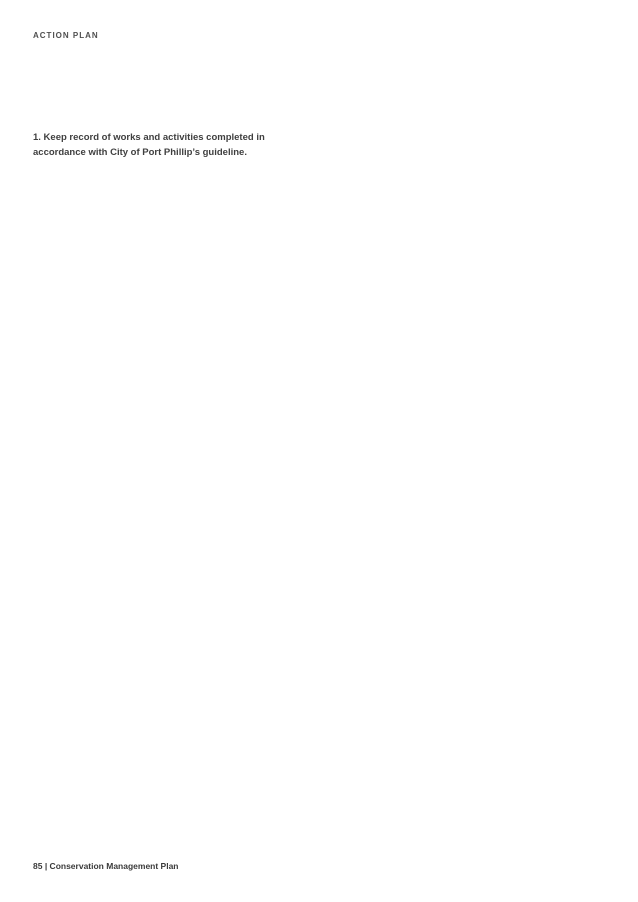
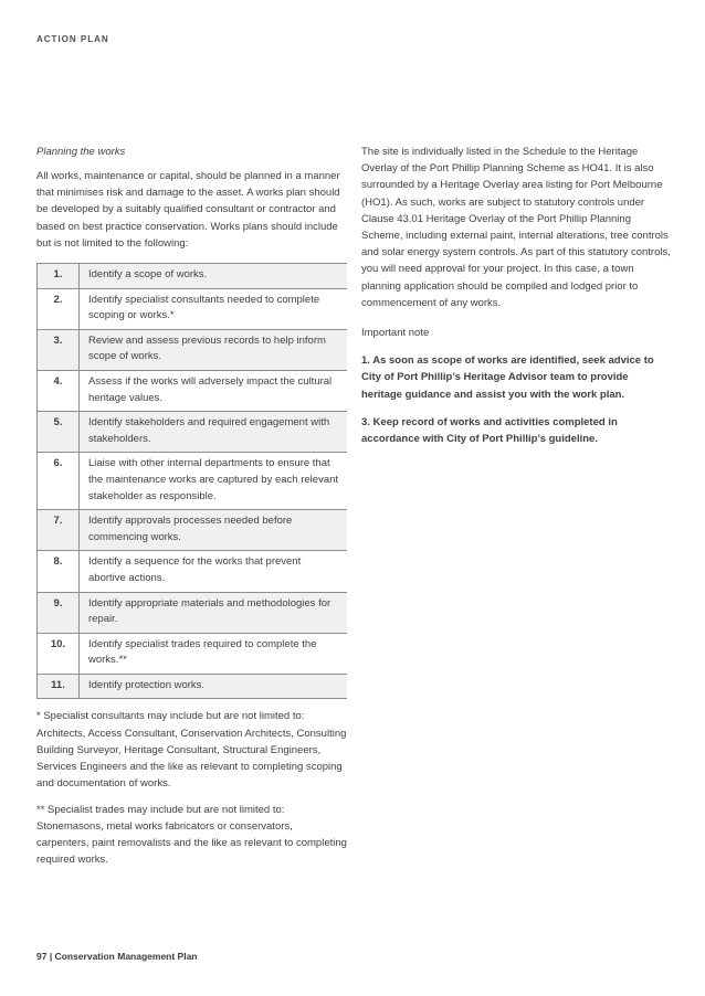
  ACTION PLAN
+ Planning the works
+ All works, maintenance or capital, should be planned in a manner that minimises risk and damage to the asset. A works plan should be developed by a suitably qualified consultant or contractor and based on best practice conservation. Works plans should include but is not limited to the following:
+ 1.	Identify a scope of works.
+ 2.	Identify specialist consultants needed to complete scoping or works.*
+ 3.	Review and assess previous records to help inform scope of works.
+ 4.	Assess if the works will adversely impact the cultural heritage values.
+ 5.	Identify stakeholders and required engagement with stakeholders.
+ 6.	Liaise with other internal departments to ensure that the maintenance works are captured by each relevant stakeholder as responsible.
+ 7.	Identify approvals processes needed before commencing works.
+ 8.	Identify a sequence for the works that prevent abortive actions.
+ 9.	Identify appropriate materials and methodologies for repair.
+ 10.	Identify specialist trades required to complete the works.**
+ 11.	Identify protection works.
+ * Specialist consultants may include but are not limited to: Architects, Access Consultant, Conservation Architects, Consulting Building Surveyor, Heritage Consultant, Structural Engineers, Services Engineers and the like as relevant to completing scoping and documentation of works.
+ ** Specialist trades may include but are not limited to: Stonemasons, metal works fabricators or conservators, carpenters, paint removalists and the like as relevant to completing required works.
+ The site is individually listed in the Schedule to the Heritage Overlay of the Port Phillip Planning Scheme as HO41. It is also surrounded by a Heritage Overlay area listing for Port Melbourne (HO1). As such, works are subject to statutory controls under Clause 43.01 Heritage Overlay of the Port Phillip Planning Scheme, including external paint, internal alterations, tree controls and solar energy system controls. As part of this statutory controls, you will need approval for your project. In this case, a town planning application should be compiled and lodged prior to commencement of any works.
+ Important note
+ 1. As soon as scope of works are identified, seek advice to City of Port Phillip’s Heritage Advisor team to provide heritage guidance and assist you with the work plan.
- 1. Keep record of works and activities completed in accordance with City of Port Phillip’s guideline.
+ 3. Keep record of works and activities completed in accordance with City of Port Phillip’s guideline.
- 85 | Conservation Management Plan
+ 97 | Conservation Management Plan
